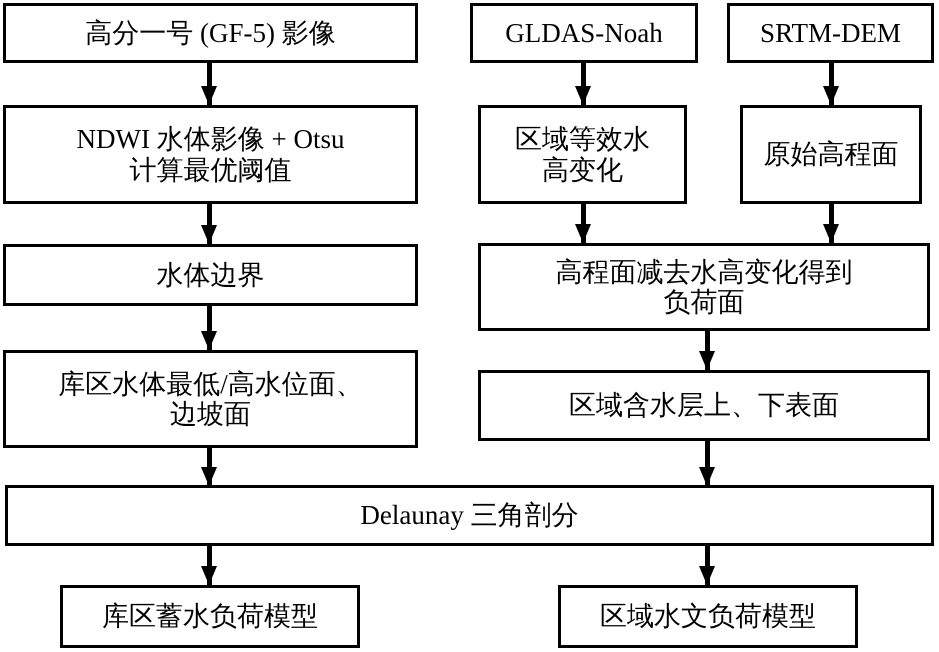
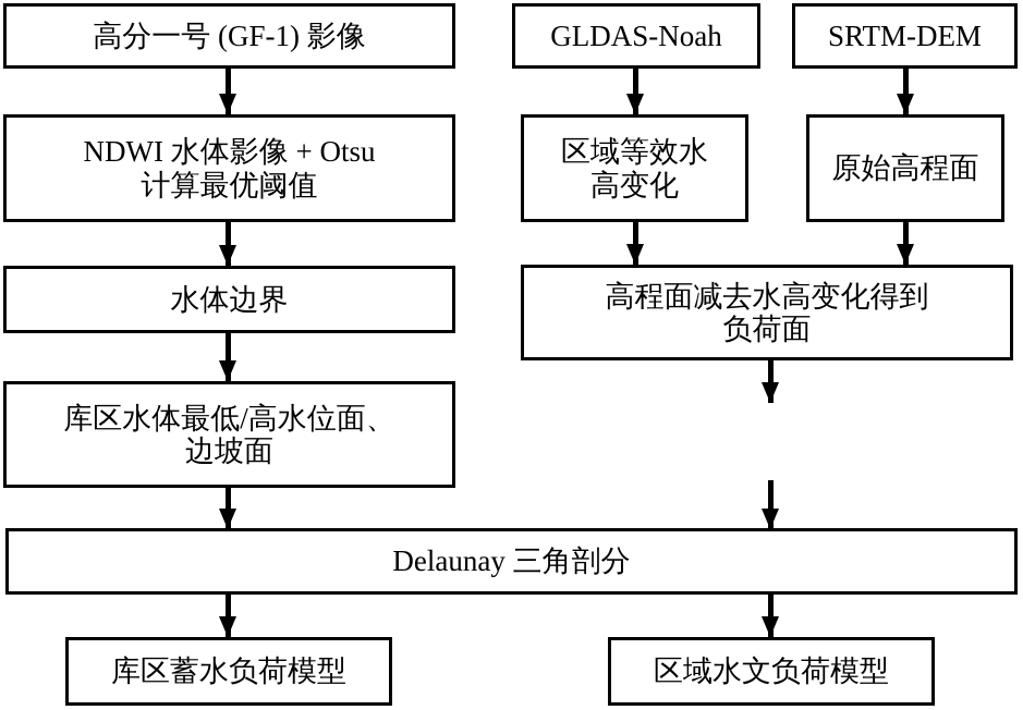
- 高分一号 (GF-5) 影像
+ 高分一号 (GF-1) 影像
  NDWI 水体影像 + Otsu
  计算最优阈值
  水体边界
  库区水体最低/高水位面、
  边坡面
  GLDAS-Noah
  区域等效水
  高变化
  SRTM-DEM
  原始高程面
  高程面减去水高变化得到
  负荷面
- 区域含水层上、下表面
  Delaunay 三角剖分
  库区蓄水负荷模型
  区域水文负荷模型
